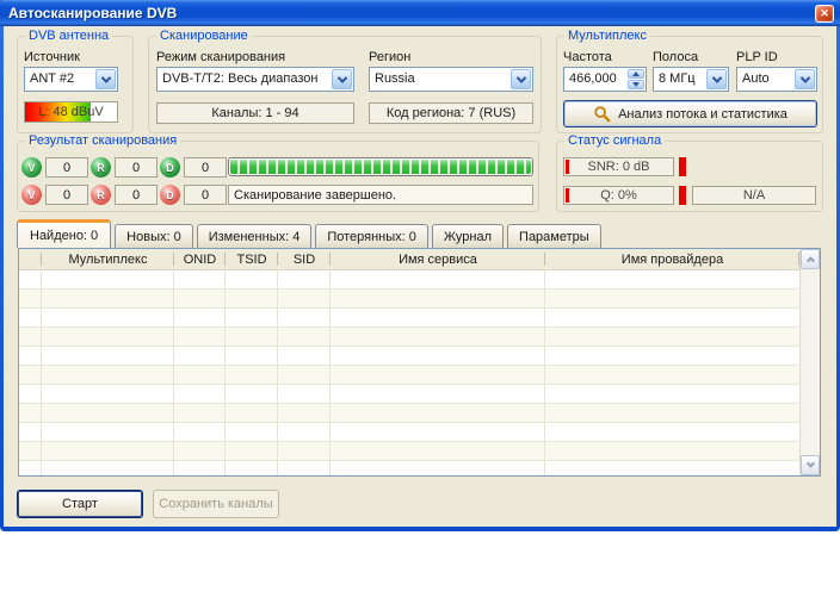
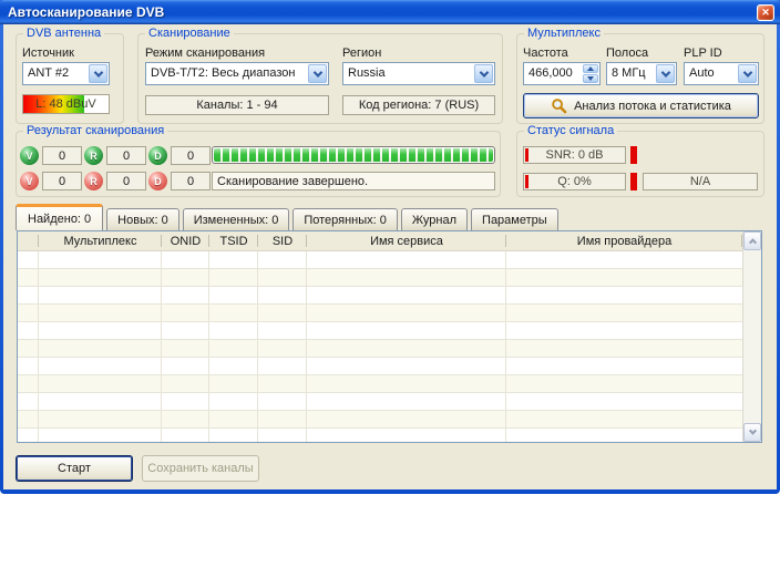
  Автосканирование DVB
  ✕
  DVB антенна
  Источник
  ANT #2
  L: 48 dBuV
  Сканирование
  Режим сканирования
  Регион
  DVB-T/T2: Весь диапазон
  Russia
  Каналы: 1 - 94
  Код региона: 7 (RUS)
  Мультиплекс
  Частота
  Полоса
  PLP ID
  466,000
  8 МГц
  Auto
  Анализ потока и статистика
  Результат сканирования
  V
  0
  R
  0
  D
  0
  V
  0
  R
  0
  D
  0
  Сканирование завершено.
  Статус сигнала
  SNR: 0 dB
  Q: 0%
  N/A
  Найдено: 0
  Новых: 0
- Измененных: 4
+ Измененных: 0
  Потерянных: 0
  Журнал
  Параметры
  Мультиплекс
  ONID
  TSID
  SID
  Имя сервиса
  Имя провайдера
  Старт
  Сохранить каналы
